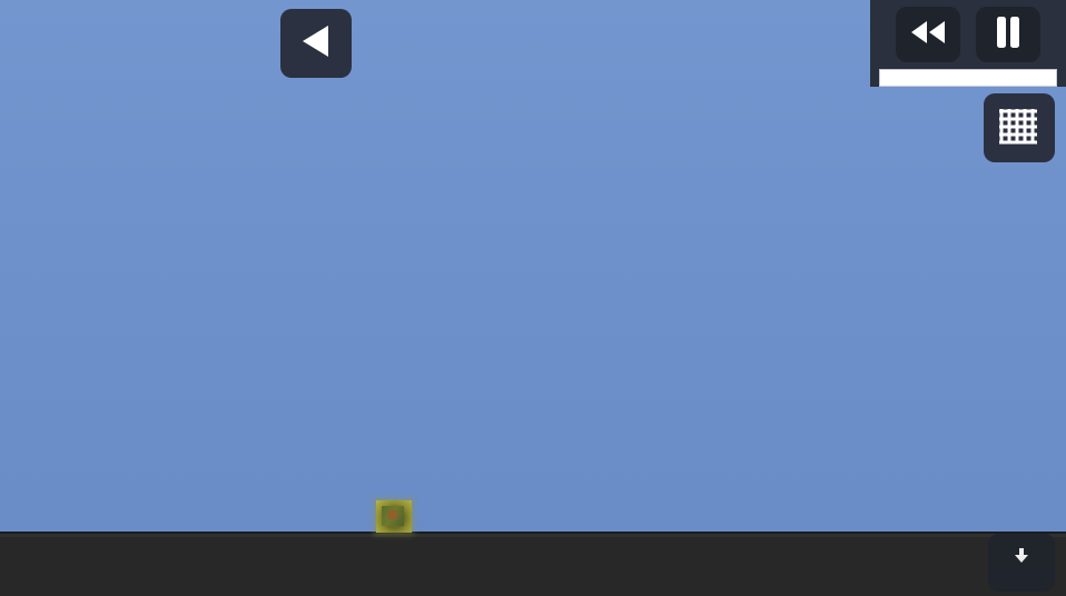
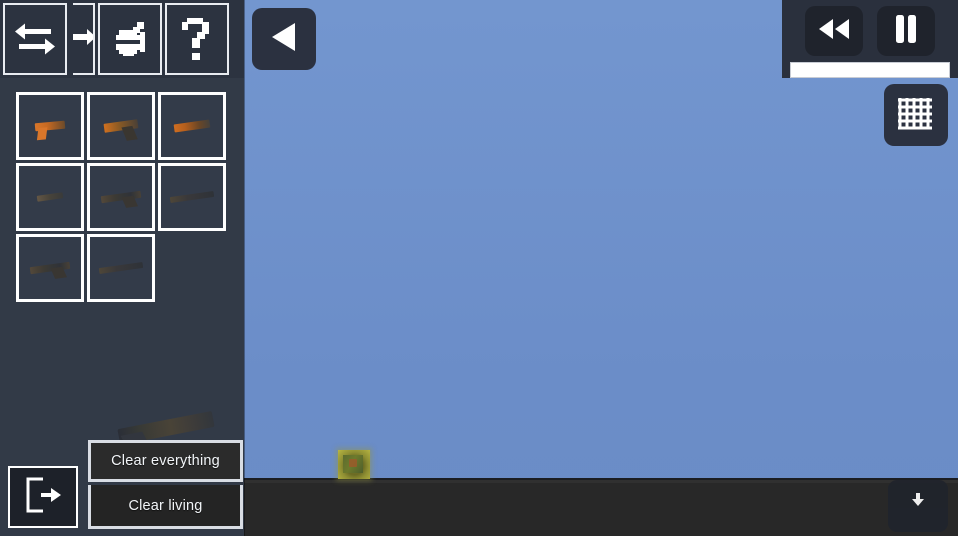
+ Clear everything
+ Clear living
